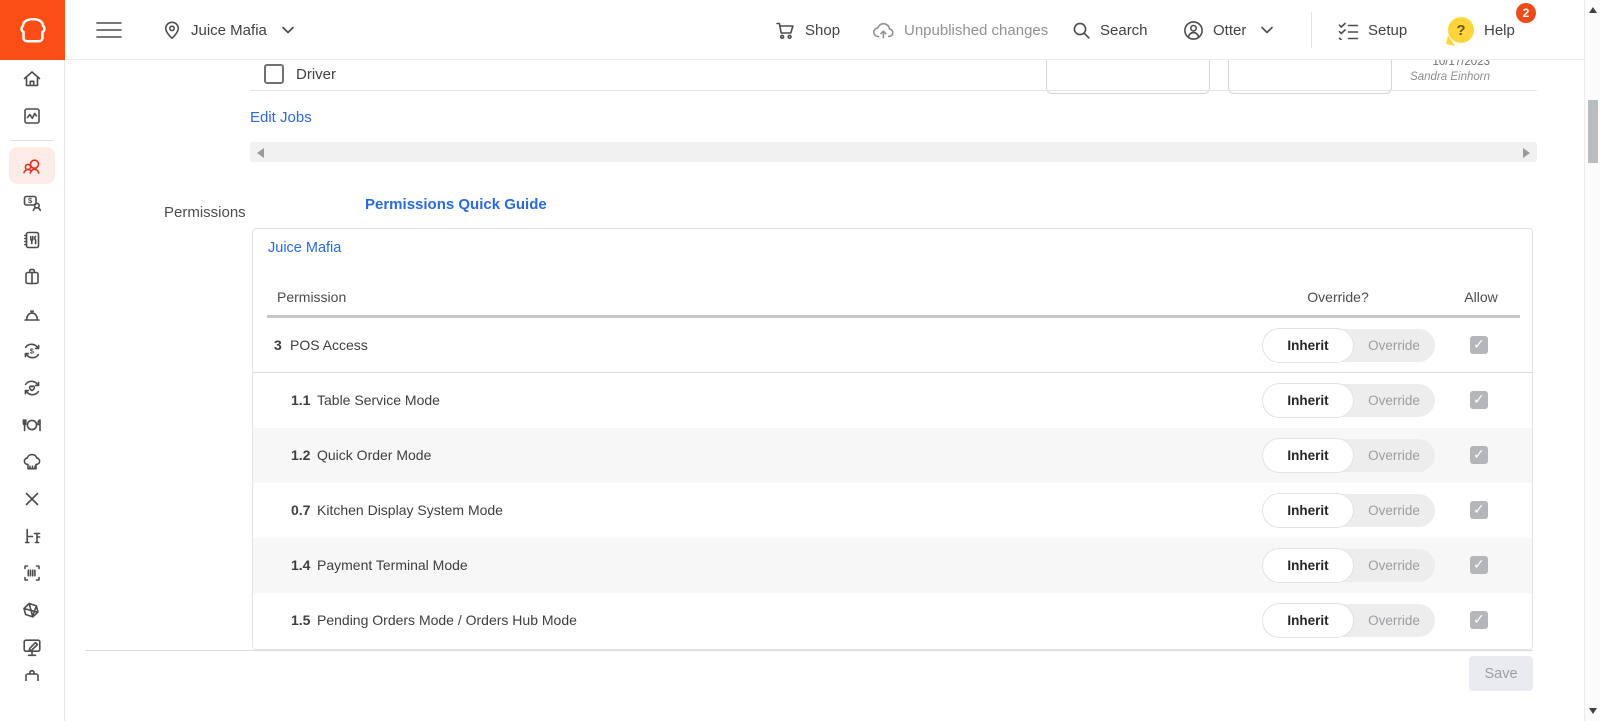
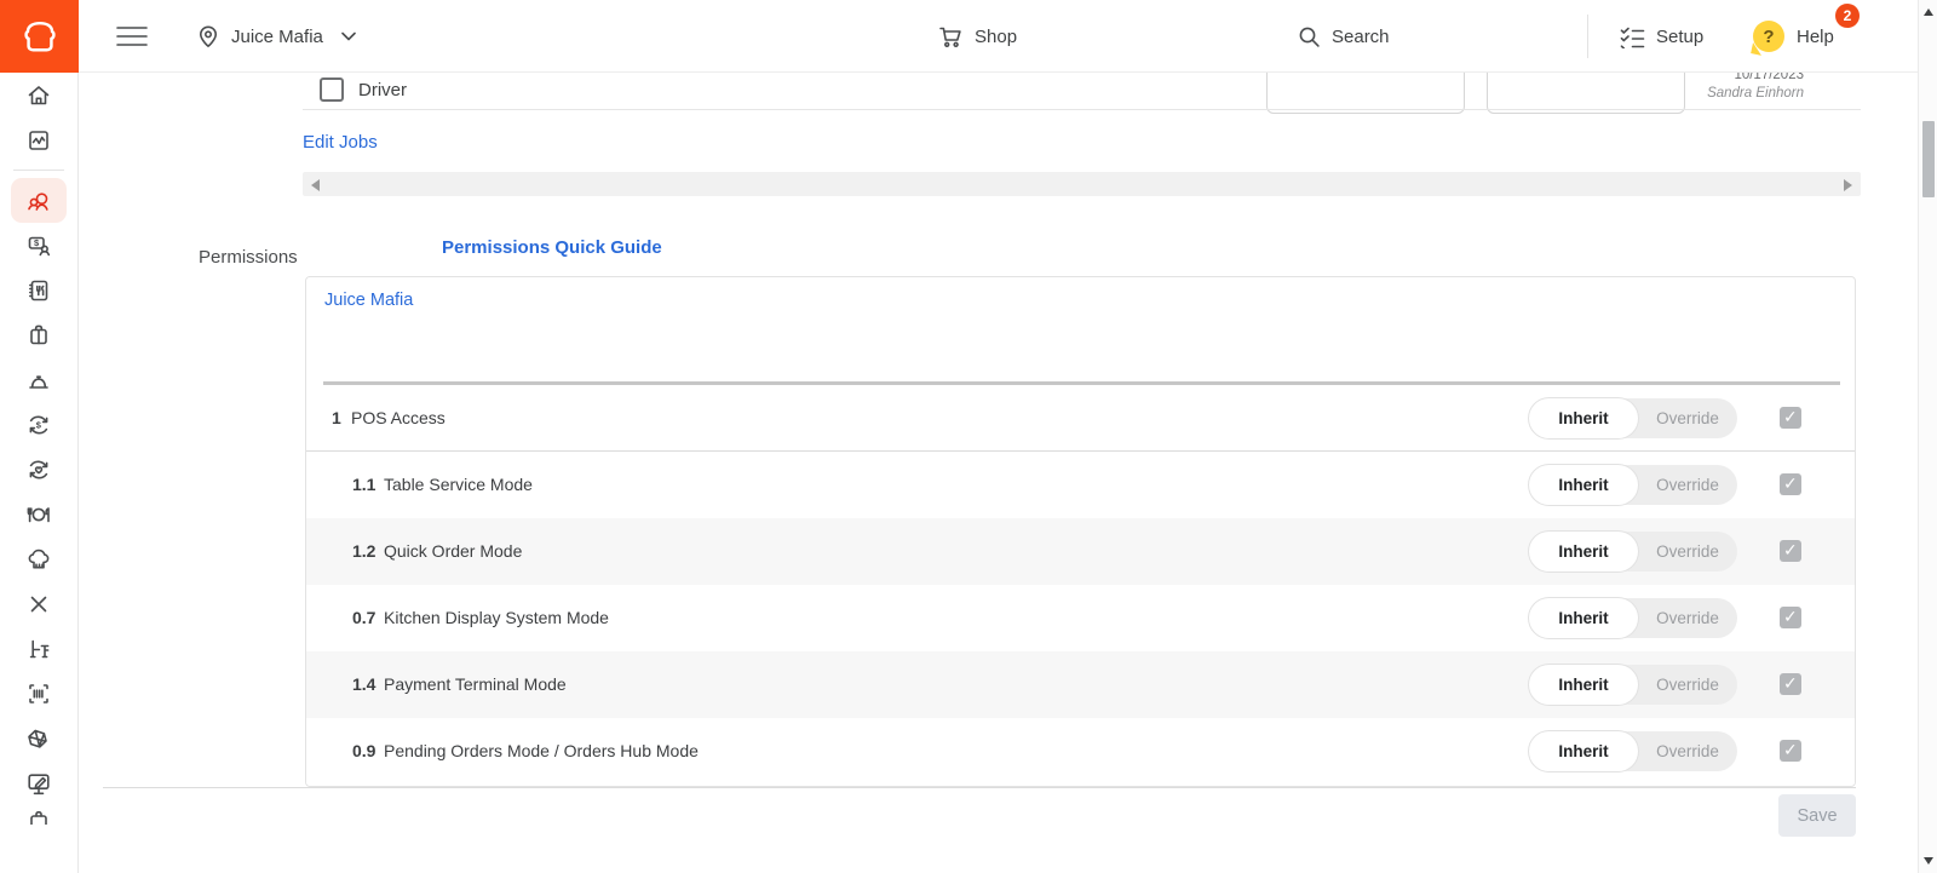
  Juice Mafia
  Shop
- Unpublished changes
  Search
- Otter
  Setup
  ?
  Help
  2
  $
  $
  Driver
  10/17/2023
  Sandra Einhorn
  Edit Jobs
  Permissions
  Permissions Quick Guide
  Juice Mafia
- Permission
- Override?
- Allow
- 3
+ 1
  POS Access
  Inherit
  Override
  1.1
  Table Service Mode
  Inherit
  Override
  1.2
  Quick Order Mode
  Inherit
  Override
  0.7
  Kitchen Display System Mode
  Inherit
  Override
  1.4
  Payment Terminal Mode
  Inherit
  Override
- 1.5
+ 0.9
  Pending Orders Mode / Orders Hub Mode
  Inherit
  Override
  Save
